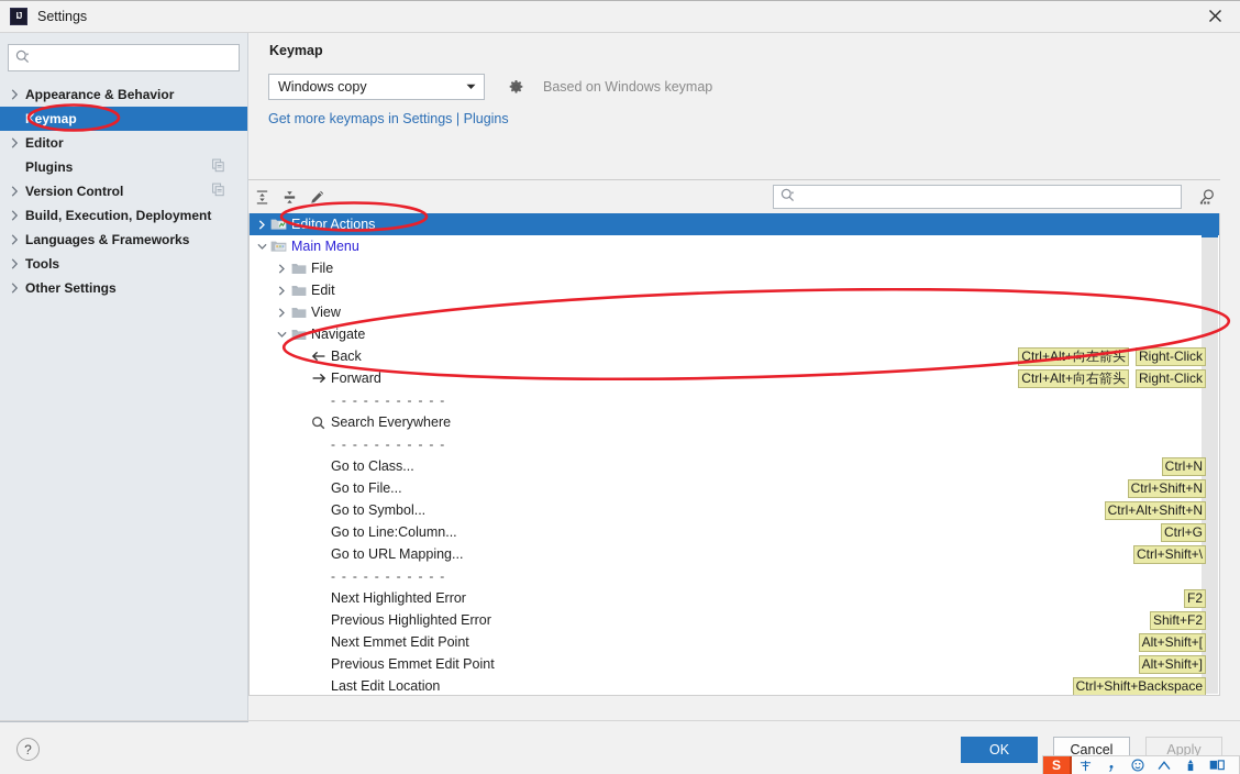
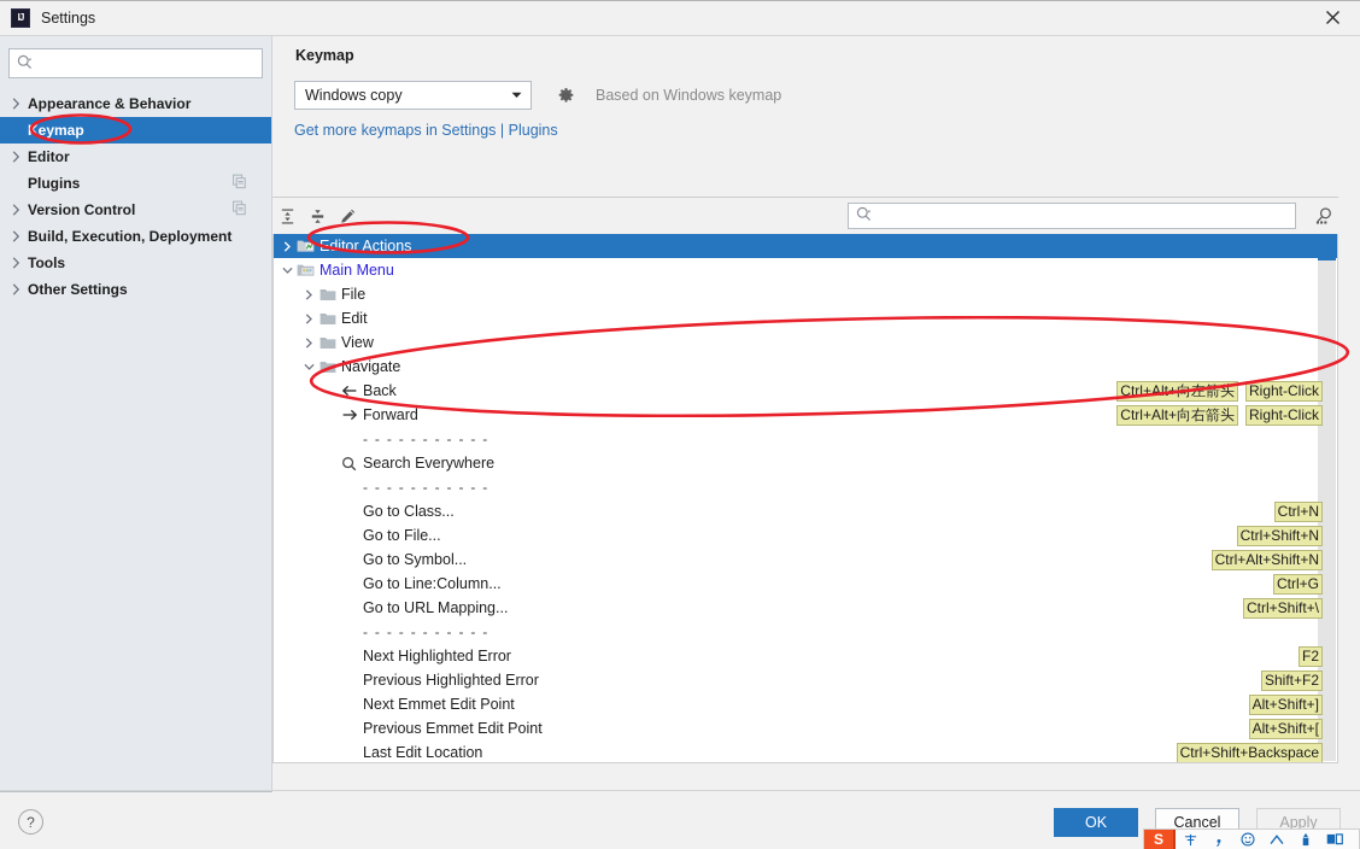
  IJ
  Settings
  Appearance & Behavior
  eymap
  Editor
  Plugins
  Version Control
  Build, Execution, Deployment
- Languages & Frameworks
  Tools
  Other Settings
  Keymap
  Windows copy
  Based on Windows keymap
  Get more keymaps in Settings | Plugins
  ditor Actions
  Main Menu
  File
  Edit
  View
  Navigate
  Back
  Ctrl+Alt+箭头
  Right-Click
  Forward
  Ctrl+Alt+向右箭头
  Right-Click
  - - - - - - - - - - -
  Search Everywhere
  - - - - - - - - - - -
  Go to Class...
  Ctrl+N
  Go to File...
  Ctrl+Shift+N
  Go to Symbol...
  Ctrl+Alt+Shift+N
  Go to Line:Column...
  Ctrl+G
  Go to URL Mapping...
  Ctrl+Shift+\
  - - - - - - - - - - -
  Next Highlighted Error
  F2
  Previous Highlighted Error
  Shift+F2
  Next Emmet Edit Point
- Alt+Shift+[
+ Alt+Shift+]
  Previous Emmet Edit Point
- Alt+Shift+]
+ Alt+Shift+[
  Last Edit Location
  Ctrl+Shift+Backspace
  ?
  OK
  Cancel
  Apply
  S
